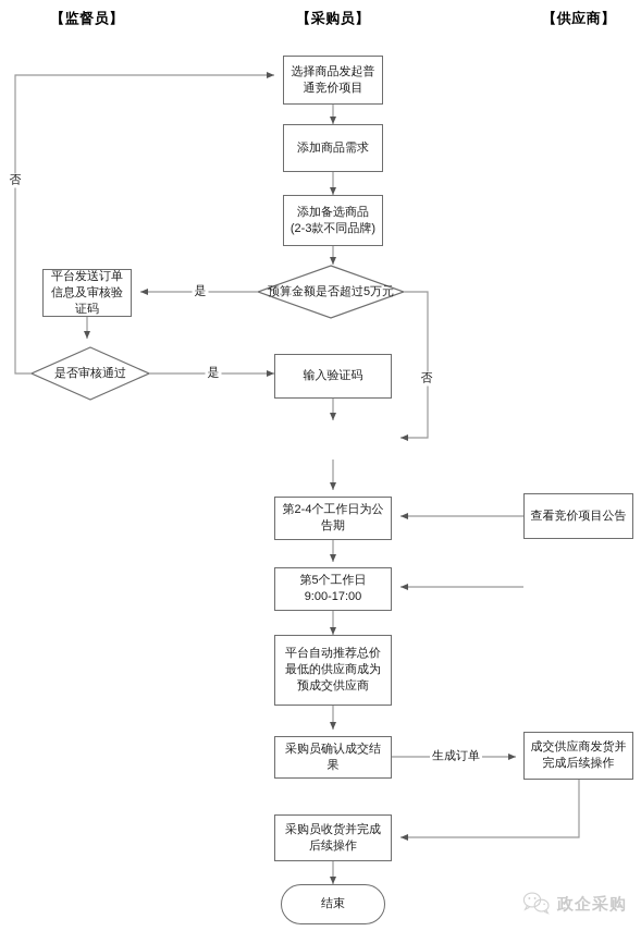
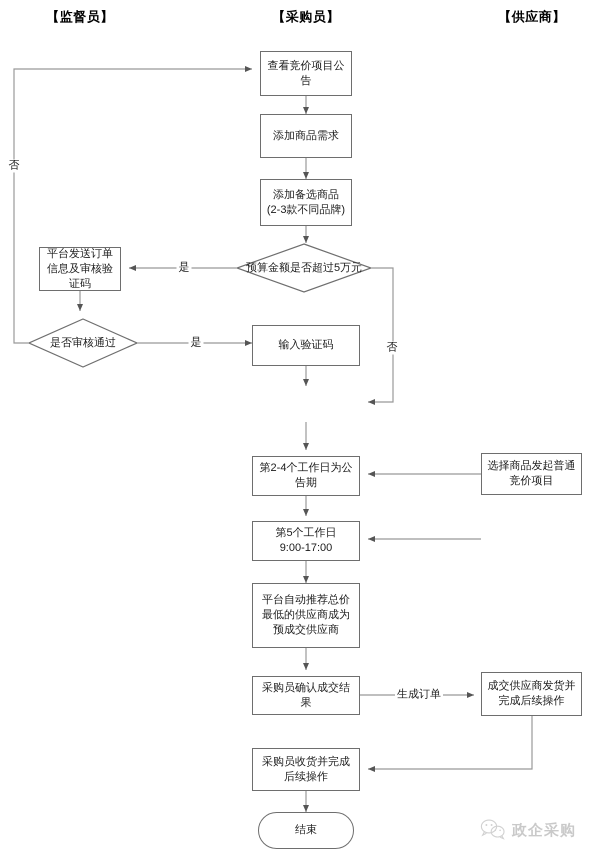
  【监督员】
  【采购员】
  【供应商】
- 选择商品发起普通竞价项目
+ 查看竞价项目公告
  添加商品需求
  添加备选商品
  (2-3款不同品牌)
  预算金额是否超过5万元
  平台发送订单信息及审核验证码
  是否审核通过
  输入验证码
  第2-4个工作日为公告期
- 查看竞价项目公告
+ 选择商品发起普通竞价项目
  第5个工作日
  9:00-17:00
  平台自动推荐总价最低的供应商成为预成交供应商
  采购员确认成交结果
  成交供应商发货并完成后续操作
  采购员收货并完成后续操作
  结束
  否
  是
  是
  否
  生成订单
  政企采购
